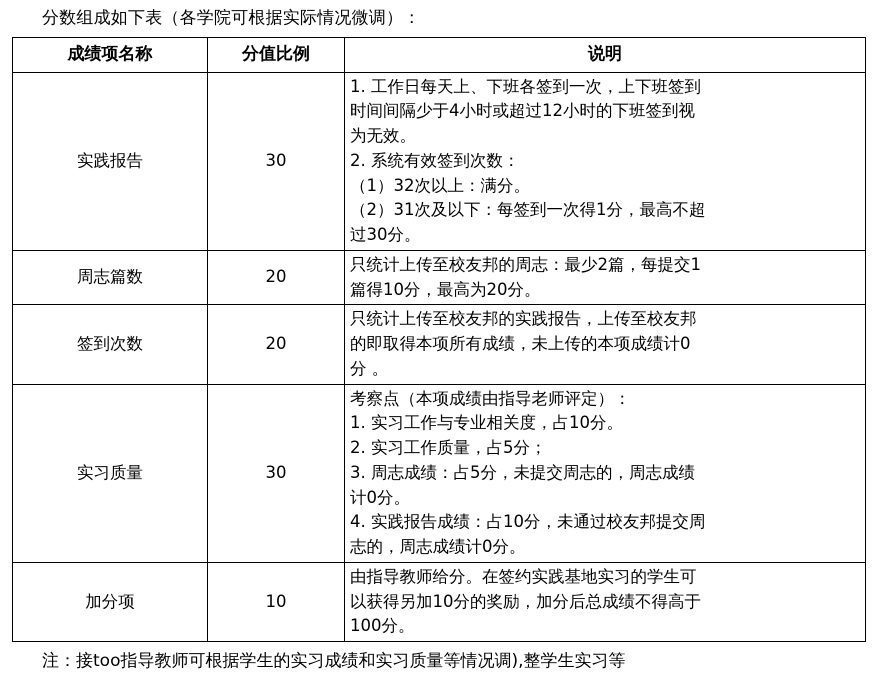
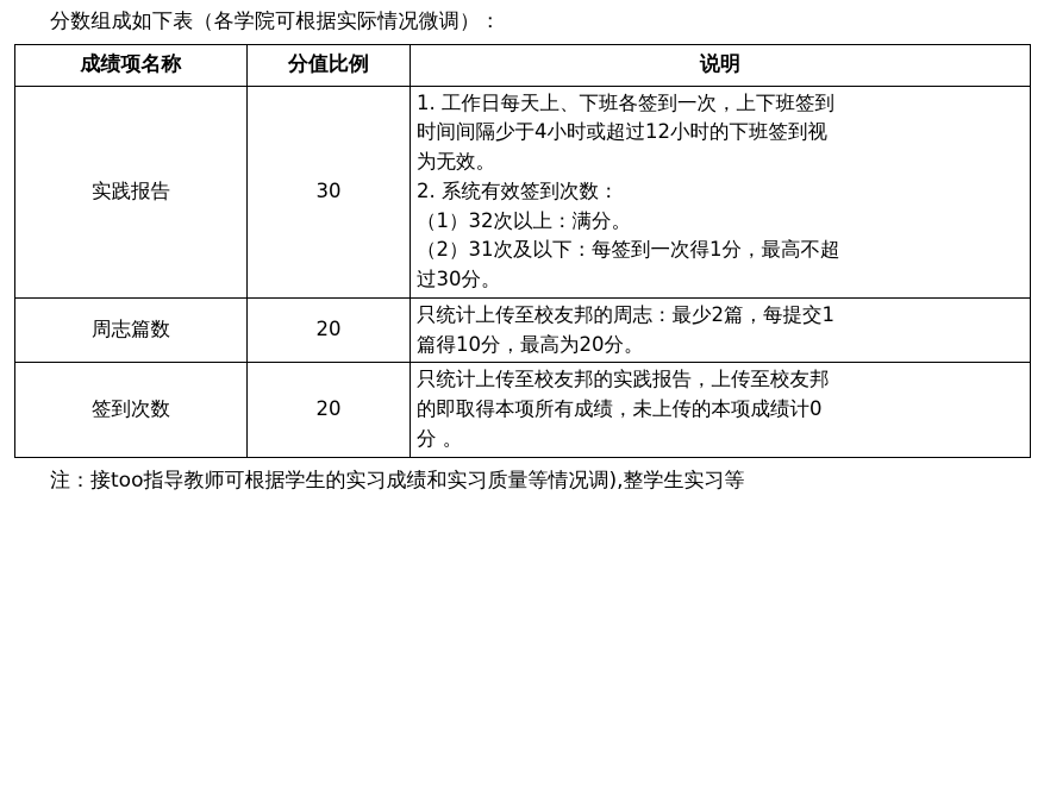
  分数组成如下表（各学院可根据实际情况微调）：
  成绩项名称	分值比例	说明
  实践报告	30	1. 工作日每天上、下班各签到一次，上下班签到 时间间隔少于4小时或超过12小时的下班签到视 为无效。 2. 系统有效签到次数： （1）32次以上：满分。 （2）31次及以下：每签到一次得1分，最高不超 过30分。
  周志篇数	20	只统计上传至校友邦的周志：最少2篇，每提交1 篇得10分，最高为20分。
  签到次数	20	只统计上传至校友邦的实践报告，上传至校友邦 的即取得本项所有成绩，未上传的本项成绩计0 分 。
- 实习质量	30	考察点（本项成绩由指导老师评定）： 1. 实习工作与专业相关度，占10分。 2. 实习工作质量，占5分； 3. 周志成绩：占5分，未提交周志的，周志成绩 计0分。 4. 实践报告成绩：占10分，未通过校友邦提交周 志的，周志成绩计0分。
- 加分项	10	由指导教师给分。在签约实践基地实习的学生可 以获得另加10分的奖励，加分后总成绩不得高于 100分。
  注：接too指导教师可根据学生的实习成绩和实习质量等情况调),整学生实习等
